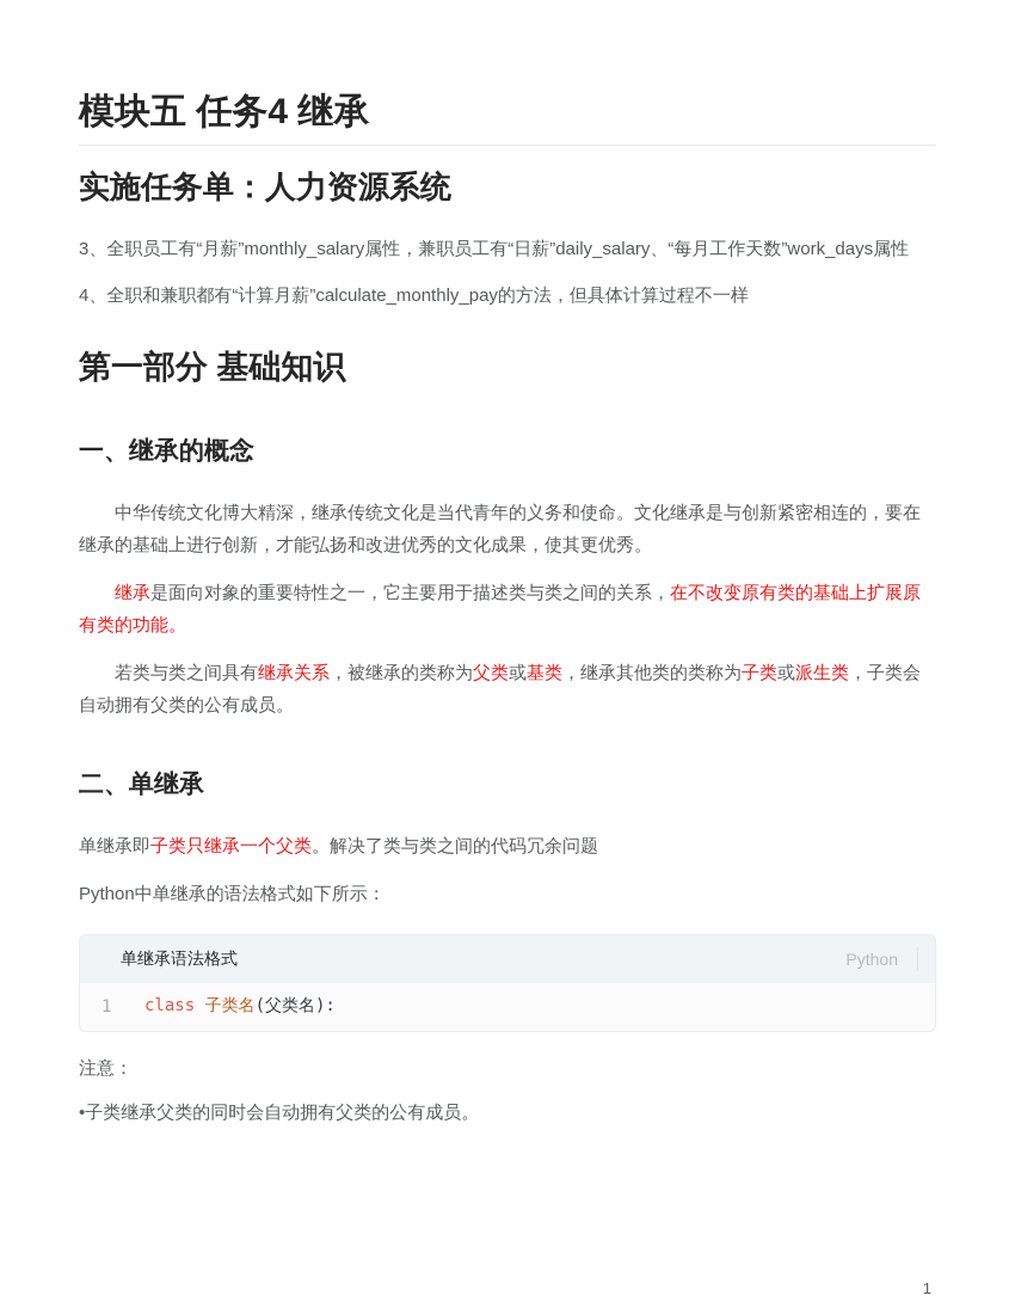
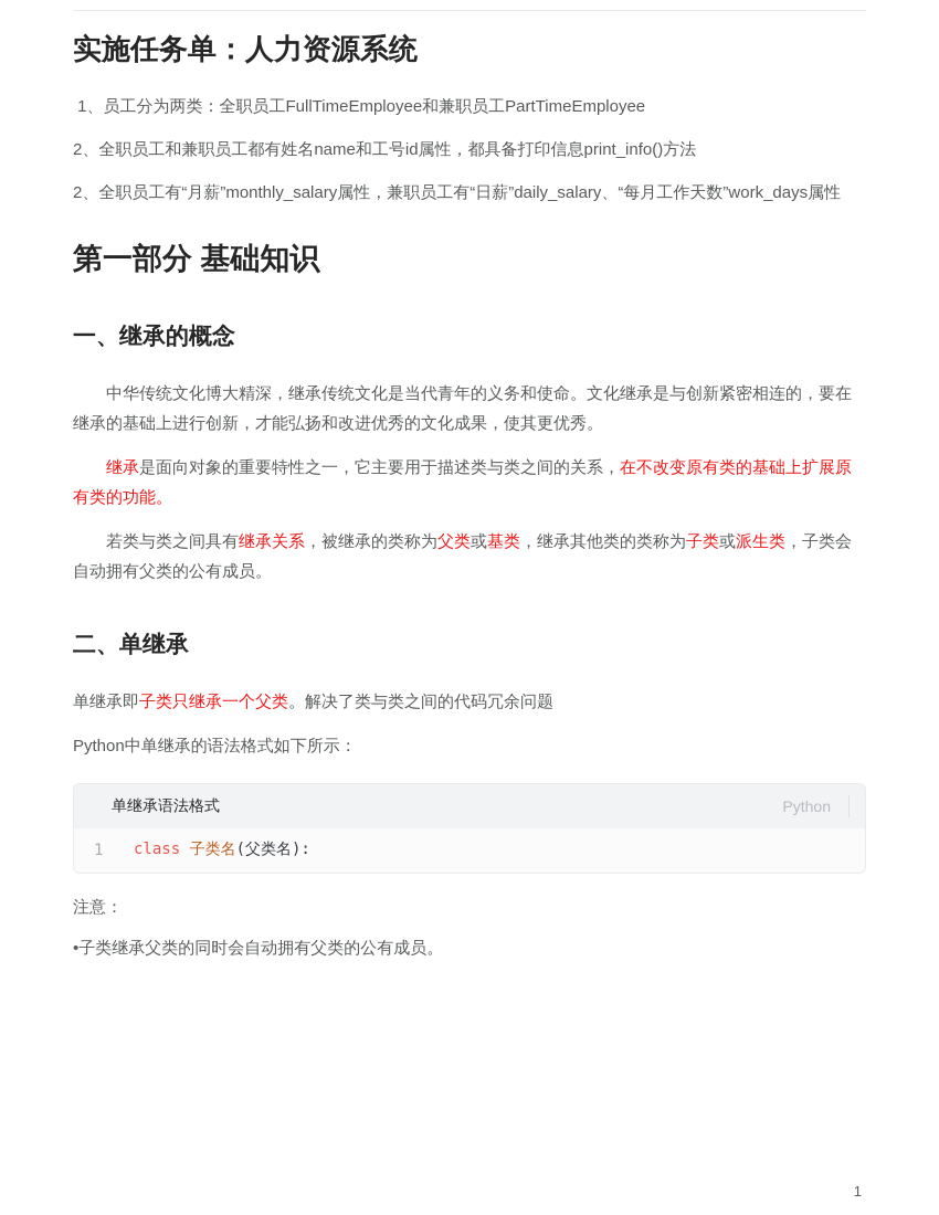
- 模块五 任务4 继承
  实施任务单：人力资源系统
+ 1、员工分为两类：全职员工FullTimeEmployee和兼职员工PartTimeEmployee
+ 2、全职员工和兼职员工都有姓名name和工号id属性，都具备打印信息print_info()方法
- 3、全职员工有“月薪”monthly_salary属性，兼职员工有“日薪”daily_salary、“每月工作天数”work_days属性
+ 2、全职员工有“月薪”monthly_salary属性，兼职员工有“日薪”daily_salary、“每月工作天数”work_days属性
- 4、全职和兼职都有“计算月薪”calculate_monthly_pay的方法，但具体计算过程不一样
  第一部分 基础知识
  一、继承的概念
  中华传统文化博大精深，继承传统文化是当代青年的义务和使命。文化继承是与创新紧密相连的，要在继承的基础上进行创新，才能弘扬和改进优秀的文化成果，使其更优秀。
  继承是面向对象的重要特性之一，它主要用于描述类与类之间的关系，在不改变原有类的基础上扩展原有类的功能。
  若类与类之间具有继承关系，被继承的类称为父类或基类，继承其他类的类称为子类或派生类，子类会自动拥有父类的公有成员。
  二、单继承
  单继承即子类只继承一个父类。解决了类与类之间的代码冗余问题
  Python中单继承的语法格式如下所示：
  单继承语法格式
  Python
  1
  class 子类名(父类名):
  注意：
  •子类继承父类的同时会自动拥有父类的公有成员。
  1
